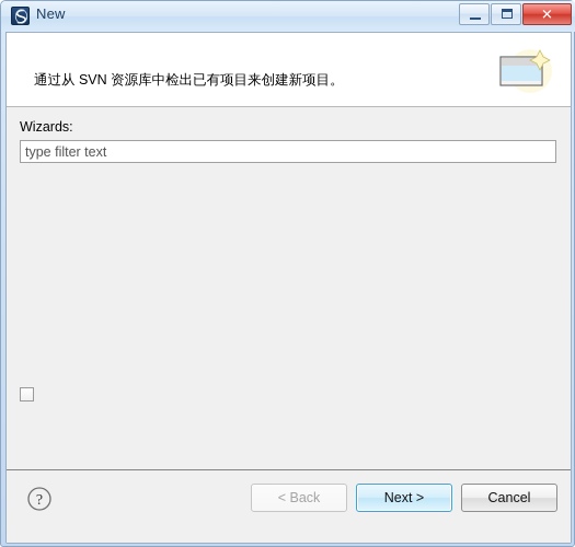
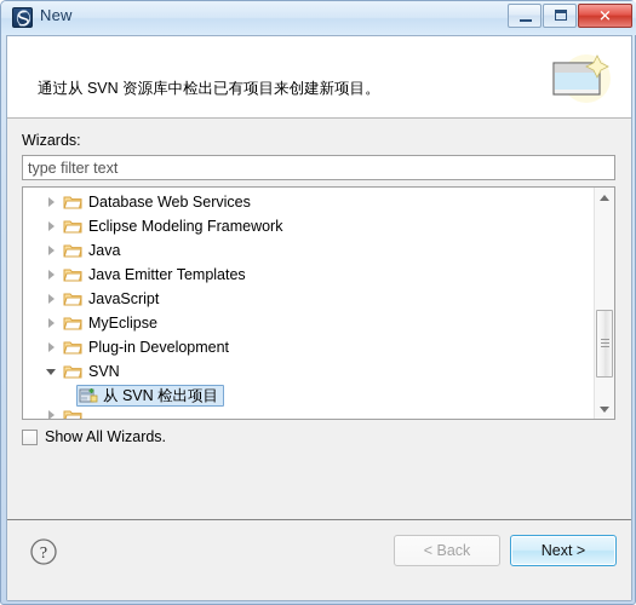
  New
  ✕
  通过从 SVN 资源库中检出已有项目来创建新项目。
  Wizards:
  type filter text
+ Database Web Services
+ Eclipse Modeling Framework
+ Java
+ Java Emitter Templates
+ JavaScript
+ MyEclipse
+ Plug-in Development
+ SVN
+ 从 SVN 检出项目
+ Show All Wizards.
  ?
  < Back
  Next >
- Cancel
